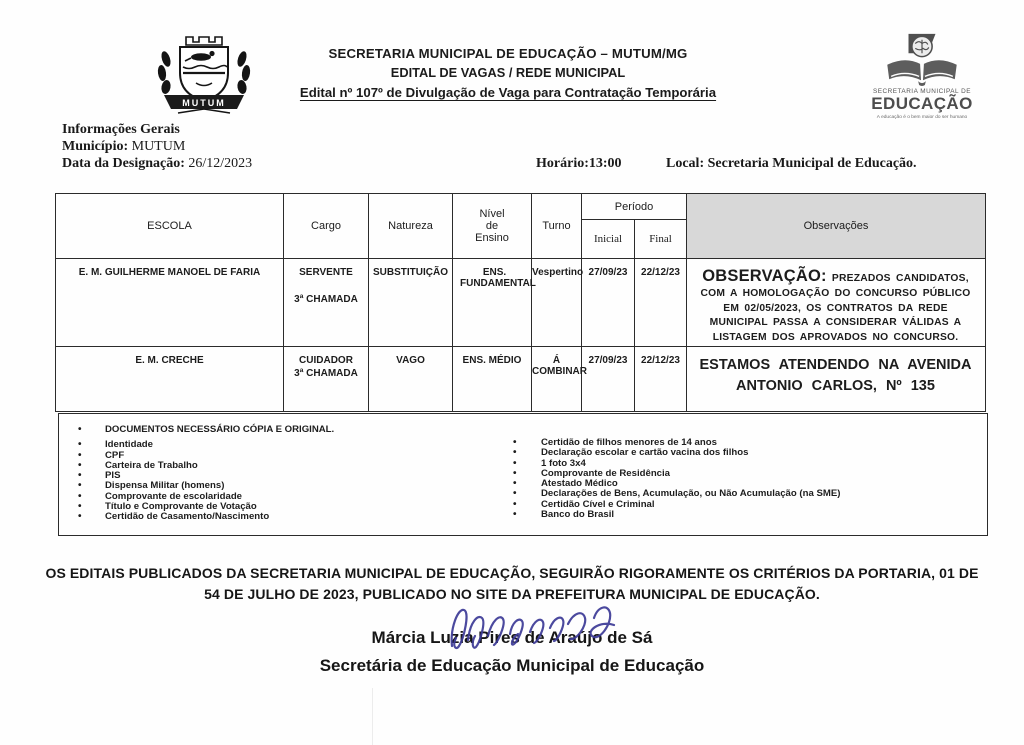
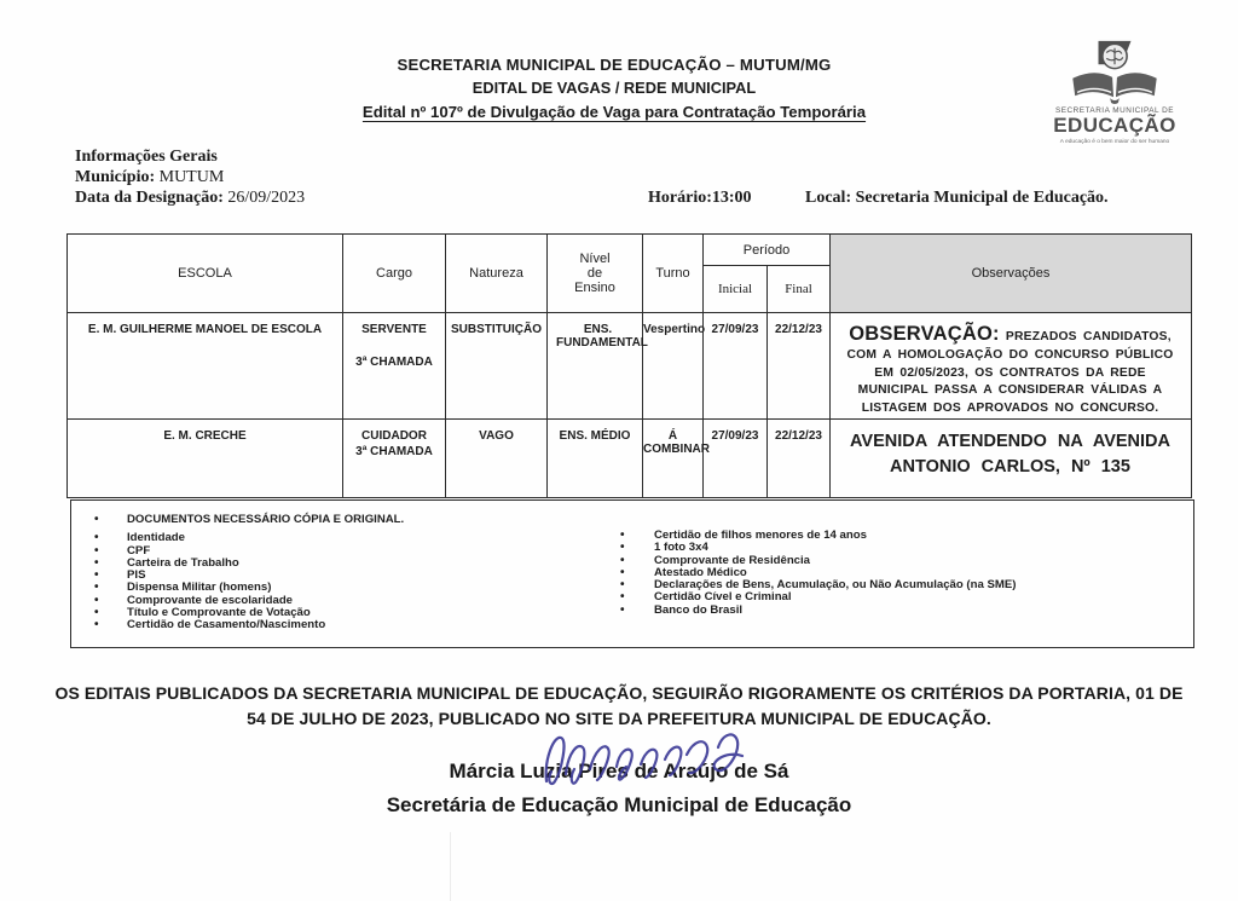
- MUTUM
  SECRETARIA MUNICIPAL DE EDUCAÇÃO – MUTUM/MG
  EDITAL DE VAGAS / REDE MUNICIPAL
  Edital nº 107º de Divulgação de Vaga para Contratação Temporária
  EDUCAÇÃO
  Informações Gerais
  Município: MUTUM
- Data da Designação: 26/12/2023
+ Data da Designação: 26/09/2023
  Horário:13:00
  Local: Secretaria Municipal de Educação.
  ESCOLA	Cargo	Natureza	Nível de Ensino	Turno	Período	Observações
  Inicial	Final
- E. M. GUILHERME MANOEL DE FARIA	SERVENTE 3ª CHAMADA	SUBSTITUIÇÃO	ENS. FUNDAMENTAL	Vespertino	27/09/23	22/12/23	OBSERVAÇÃO: PREZADOS CANDIDATOS, COM A HOMOLOGAÇÃO DO CONCURSO PÚBLICO EM 02/05/2023, OS CONTRATOS DA REDE MUNICIPAL PASSA A CONSIDERAR VÁLIDAS A LISTAGEM DOS APROVADOS NO CONCURSO.
+ E. M. GUILHERME MANOEL DE ESCOLA	SERVENTE 3ª CHAMADA	SUBSTITUIÇÃO	ENS. FUNDAMENTAL	Vespertino	27/09/23	22/12/23	OBSERVAÇÃO: PREZADOS CANDIDATOS, COM A HOMOLOGAÇÃO DO CONCURSO PÚBLICO EM 02/05/2023, OS CONTRATOS DA REDE MUNICIPAL PASSA A CONSIDERAR VÁLIDAS A LISTAGEM DOS APROVADOS NO CONCURSO.
- E. M. CRECHE	CUIDADOR 3ª CHAMADA	VAGO	ENS. MÉDIO	Á COMBINAR	27/09/23	22/12/23	ESTAMOS ATENDENDO NA AVENIDA ANTONIO CARLOS, Nº 135
+ E. M. CRECHE	CUIDADOR 3ª CHAMADA	VAGO	ENS. MÉDIO	Á COMBINAR	27/09/23	22/12/23	AVENIDA ATENDENDO NA AVENIDA ANTONIO CARLOS, Nº 135
  DOCUMENTOS NECESSÁRIO CÓPIA E ORIGINAL.
  Identidade
  CPF
  Carteira de Trabalho
  PIS
  Dispensa Militar (homens)
  Comprovante de escolaridade
  Título e Comprovante de Votação
  Certidão de Casamento/Nascimento
  Certidão de filhos menores de 14 anos
- Declaração escolar e cartão vacina dos filhos
  1 foto 3x4
  Comprovante de Residência
  Atestado Médico
  Declarações de Bens, Acumulação, ou Não Acumulação (na SME)
  Certidão Cível e Criminal
  Banco do Brasil
  OS EDITAIS PUBLICADOS DA SECRETARIA MUNICIPAL DE EDUCAÇÃO, SEGUIRÃO RIGORAMENTE OS CRITÉRIOS DA PORTARIA, 01 DE 54 DE JULHO DE 2023, PUBLICADO NO SITE DA PREFEITURA MUNICIPAL DE EDUCAÇÃO.
  Márcia Lu Pire d Araúj de Sá
  Secretária de Educação Municipal de Educação
